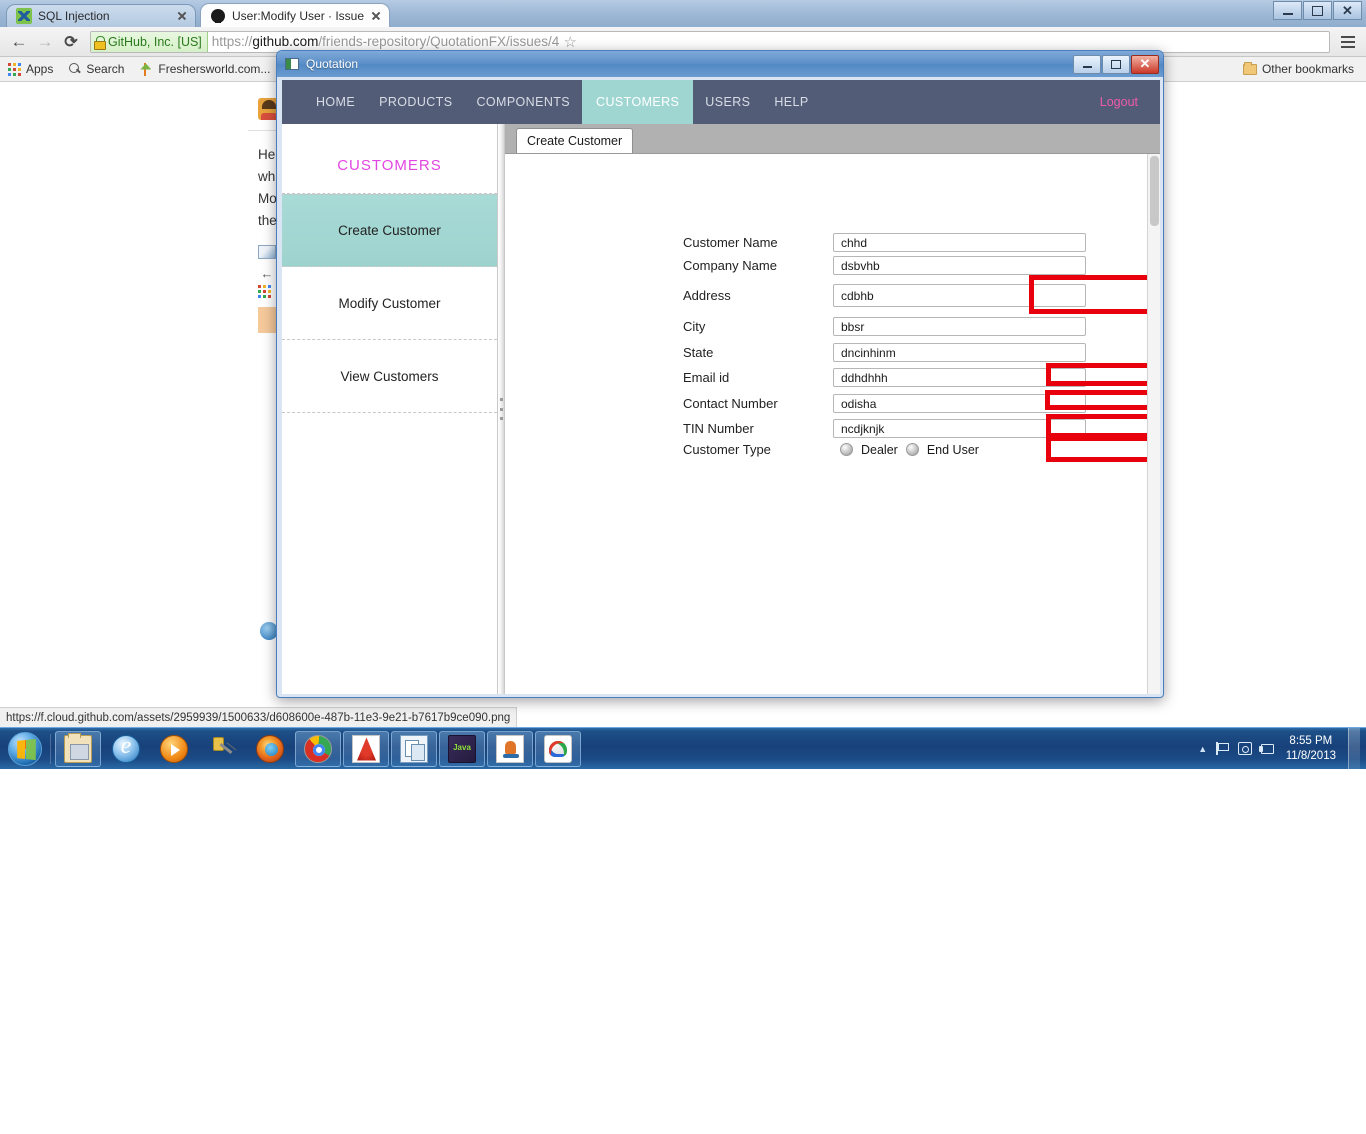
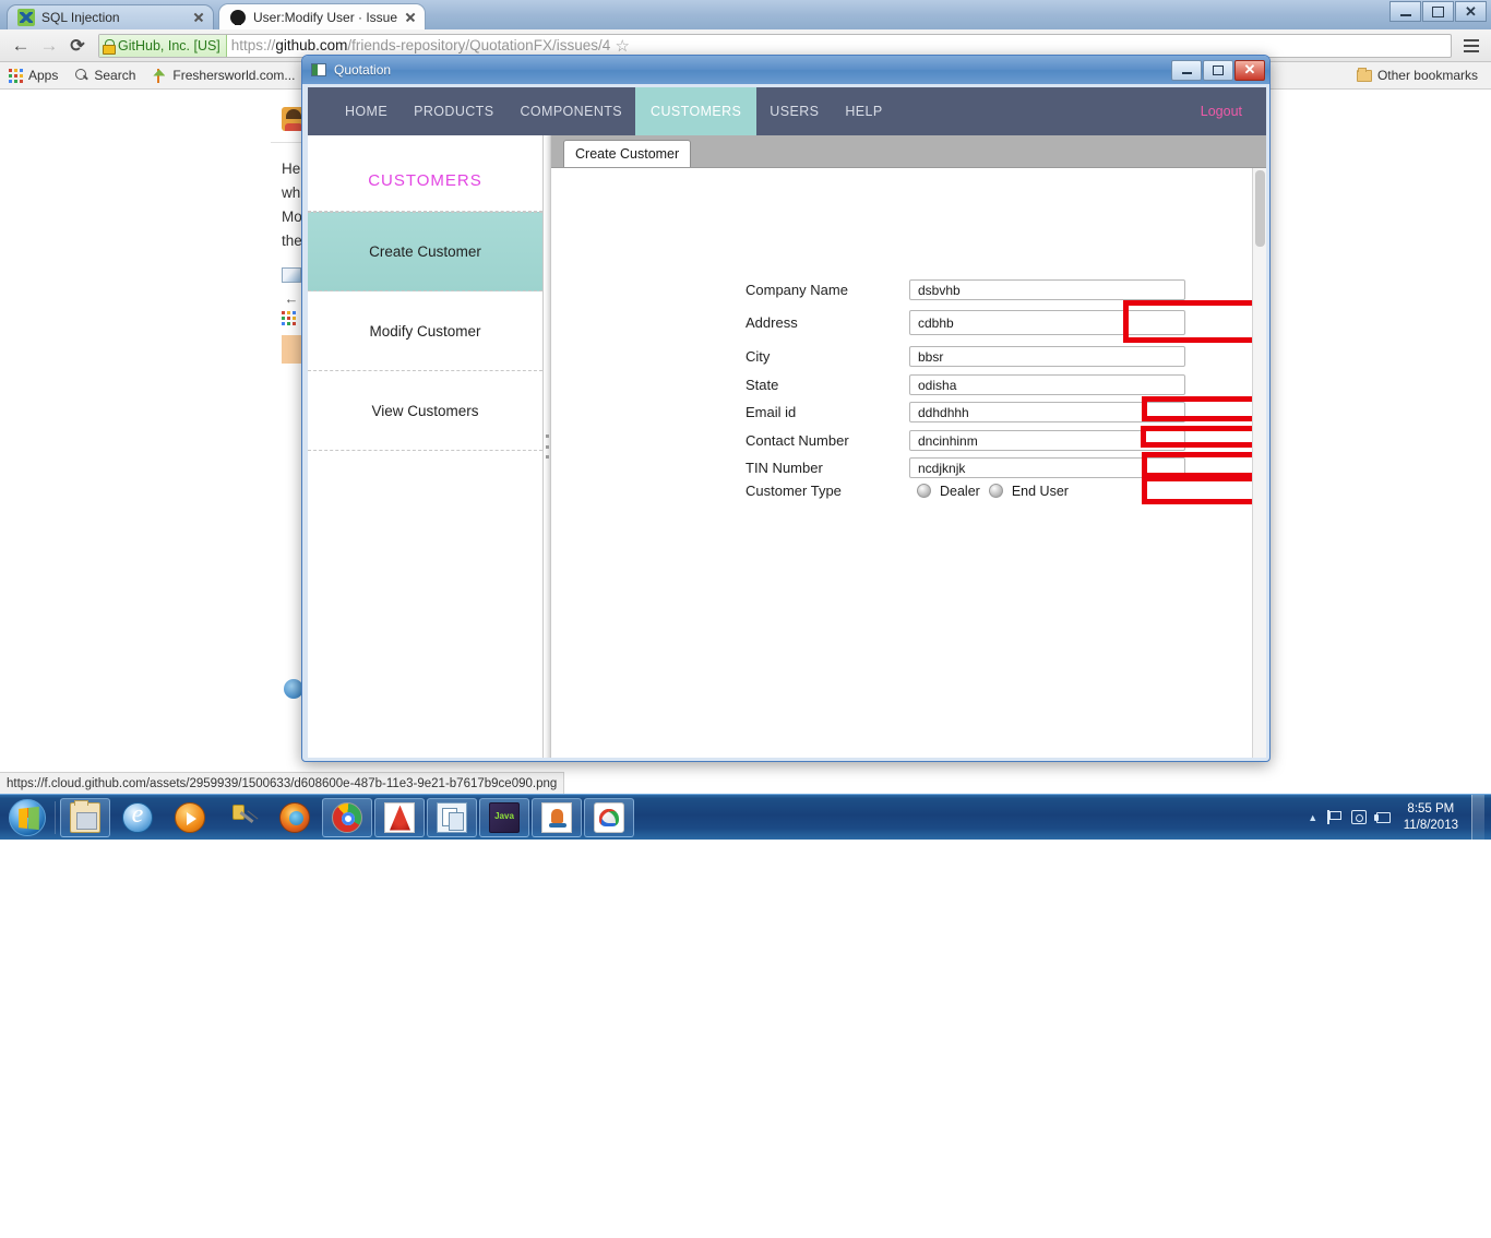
  SQL Injection
  User:Modify User · Issue
  ✕
  ←
  →
  ⟳
  GitHub, Inc. [US]
  https://github.com/friends-repository/QuotationFX/issues/4
  ☆
  Apps
  Search
  Freshersworld.com...
  Other bookmarks
  He
  wh
  Mo
  the
  ←
  https://f.cloud.github.com/assets/2959939/1500633/d608600e-487b-11e3-9e21-b7617b9ce090.png
  Quotation
  ✕
  HOME
  PRODUCTS
  COMPONENTS
  CUSTOMERS
  USERS
  HELP
  Logout
  CUSTOMERS
  Create Customer
  Modify Customer
  View Customers
  Create Customer
- Customer Name
- chhd
  Company Name
  dsbvhb
  Address
  cdbhb
  City
  bbsr
  State
- dncinhinm
+ odisha
  Email id
  ddhdhhh
  Contact Number
- odisha
+ dncinhinm
  TIN Number
  ncdjknjk
  Customer Type
  Dealer
  End User
  ▲
  8:55 PM
  11/8/2013
